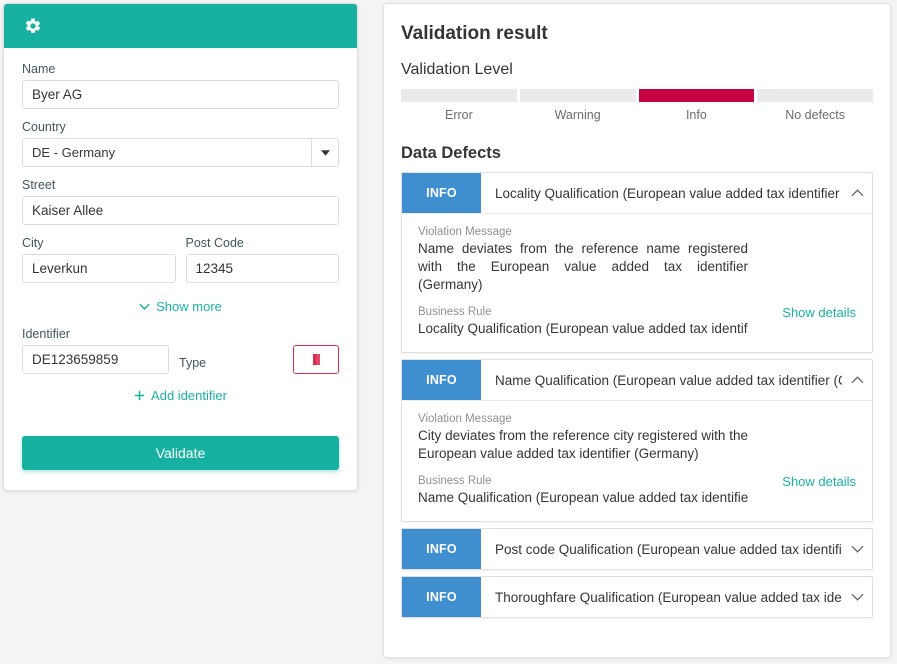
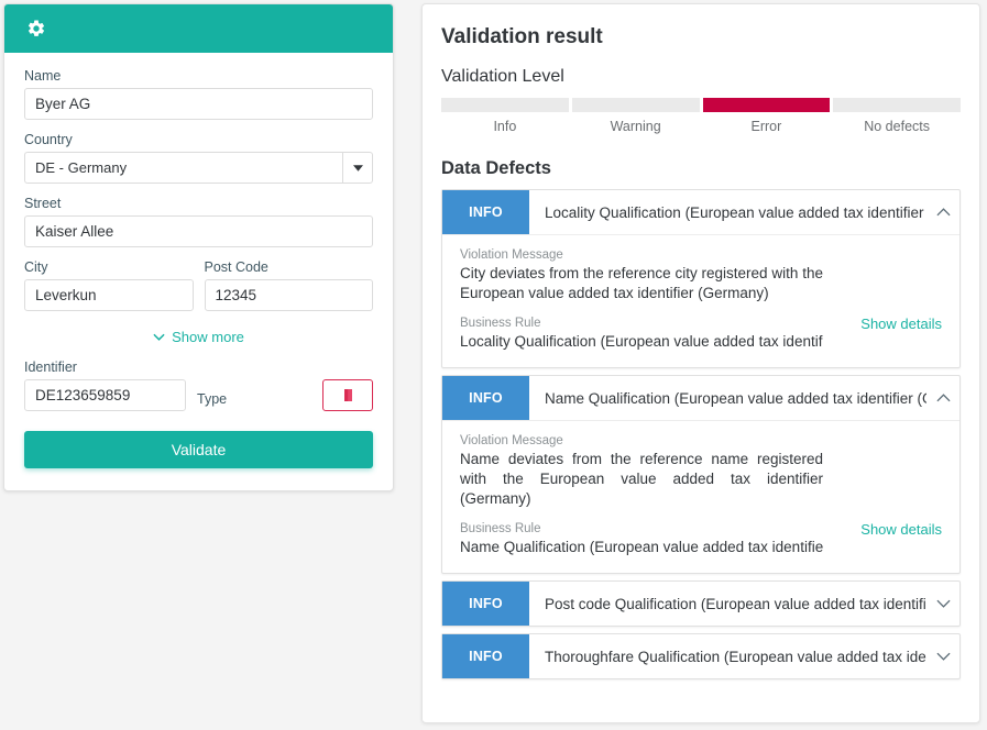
  Name
  Byer AG
  Country
  DE - Germany
  Street
  Kaiser Allee
  City
  Leverkun
  Post Code
  12345
  Show more
  Identifier
  DE123659859
  Type
- Add identifier
  Validate
  Validation result
  Validation Level
- Error
+ Info
  Warning
- Info
+ Error
  No defects
  Data Defects
  INFO
  Locality Qualification (European value added tax identifier
  Violation Message
- Name deviates from the reference name registered with the European value added tax identifier (Germany)
+ City deviates from the reference city registered with the European value added tax identifier (Germany)
  Business Rule
  Locality Qualification (European value added tax identif
  Show details
  INFO
  Name Qualification (European value added tax identifier (
  Violation Message
- City deviates from the reference city registered with the European value added tax identifier (Germany)
+ Name deviates from the reference name registered with the European value added tax identifier (Germany)
  Business Rule
  Name Qualification (European value added tax identifie
  Show details
  INFO
  Post code Qualification (European value added tax identifi
  INFO
  Thoroughfare Qualification (European value added tax ide
